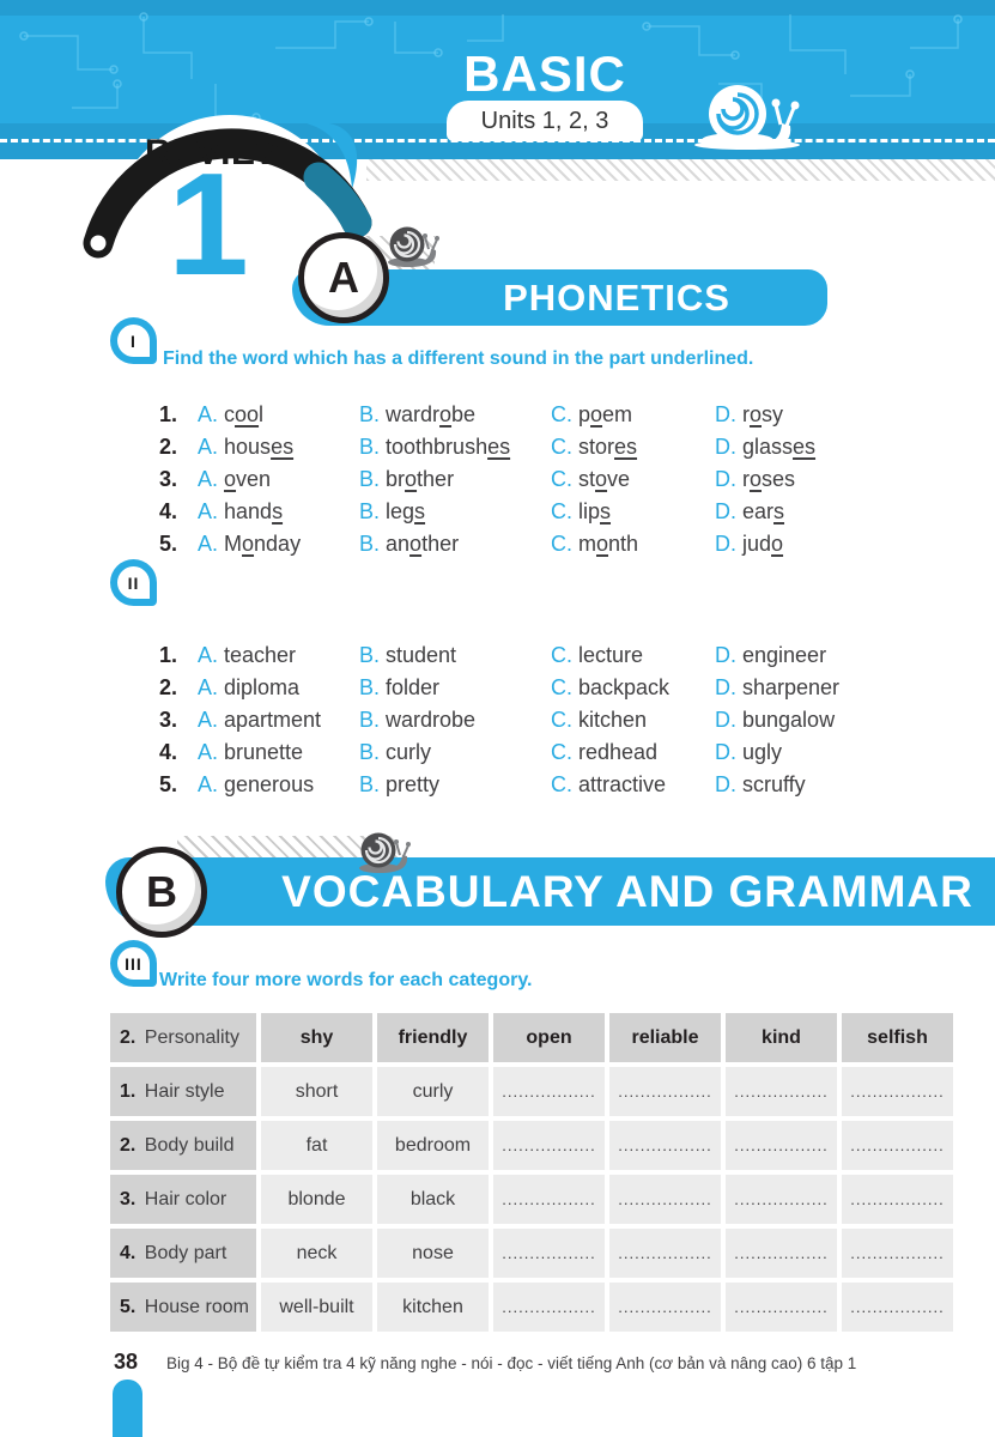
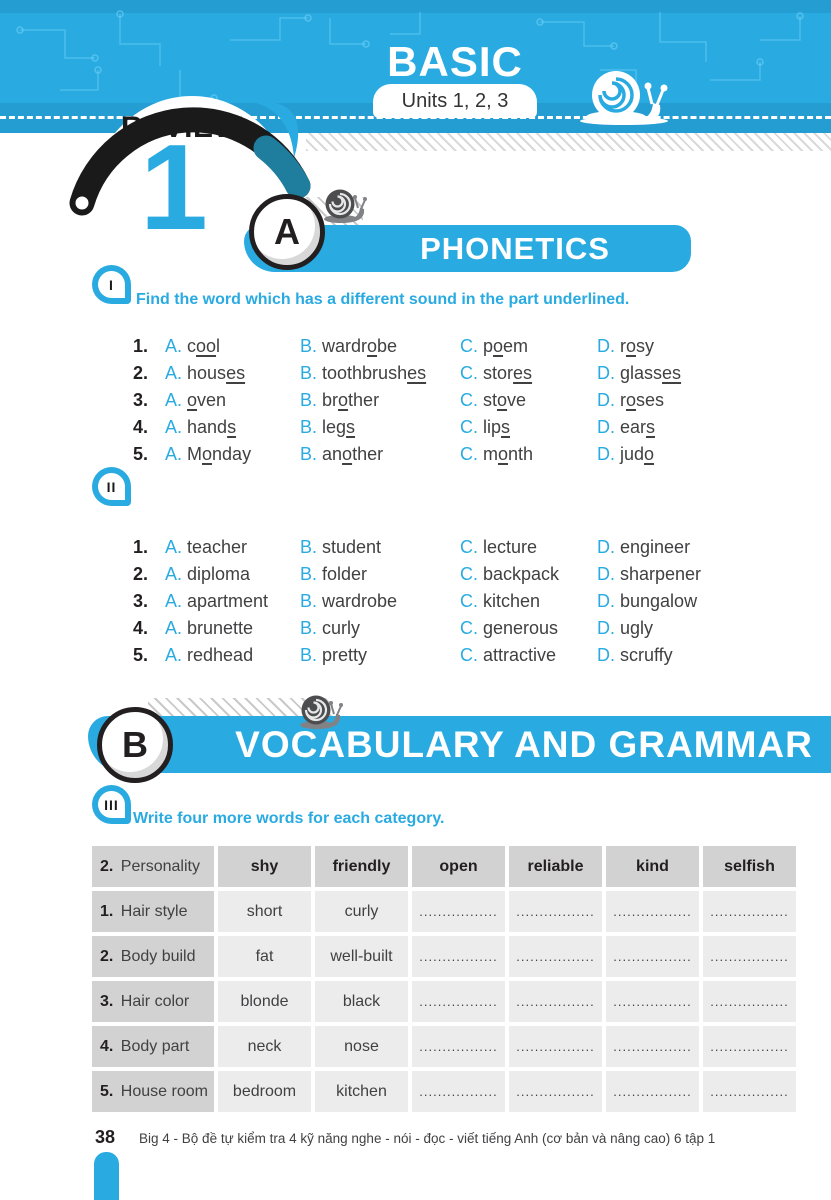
  BASIC
  Units 1, 2, 3
  REVIEW
  1
  PHONETICS
  A
  I
  Find the word which has a different sound in the part underlined.
  1.
  A. cool
  B. wardrobe
  C. poem
  D. rosy
  2.
  A. houses
  B. toothbrushes
  C. stores
  D. glasses
  3.
  A. oven
  B. brother
  C. stove
  D. roses
  4.
  A. hands
  B. legs
  C. lips
  D. ears
  5.
  A. Monday
  B. another
  C. month
  D. judo
  II
  1.
  A. teacher
  B. student
  C. lecture
  D. engineer
  2.
  A. diploma
  B. folder
  C. backpack
  D. sharpener
  3.
  A. apartment
  B. wardrobe
  C. kitchen
  D. bungalow
  4.
  A. brunette
  B. curly
- C. redhead
+ C. generous
  D. ugly
  5.
- A. generous
+ A. redhead
  B. pretty
  C. attractive
  D. scruffy
  VOCABULARY AND GRAMMAR
  B
  III
  Write four more words for each category.
  2. Personality	shy	friendly	open	reliable	kind	selfish
  1. Hair style	short	curly	.................	.................	.................	.................
- 2. Body build	fat	bedroom	.................	.................	.................	.................
+ 2. Body build	fat	well-built	.................	.................	.................	.................
  3. Hair color	blonde	black	.................	.................	.................	.................
  4. Body part	neck	nose	.................	.................	.................	.................
- 5. House room	well-built	kitchen	.................	.................	.................	.................
+ 5. House room	bedroom	kitchen	.................	.................	.................	.................
  38
  Big 4 - Bộ đề tự kiểm tra 4 kỹ năng nghe - nói - đọc - viết tiếng Anh (cơ bản và nâng cao) 6 tập 1
